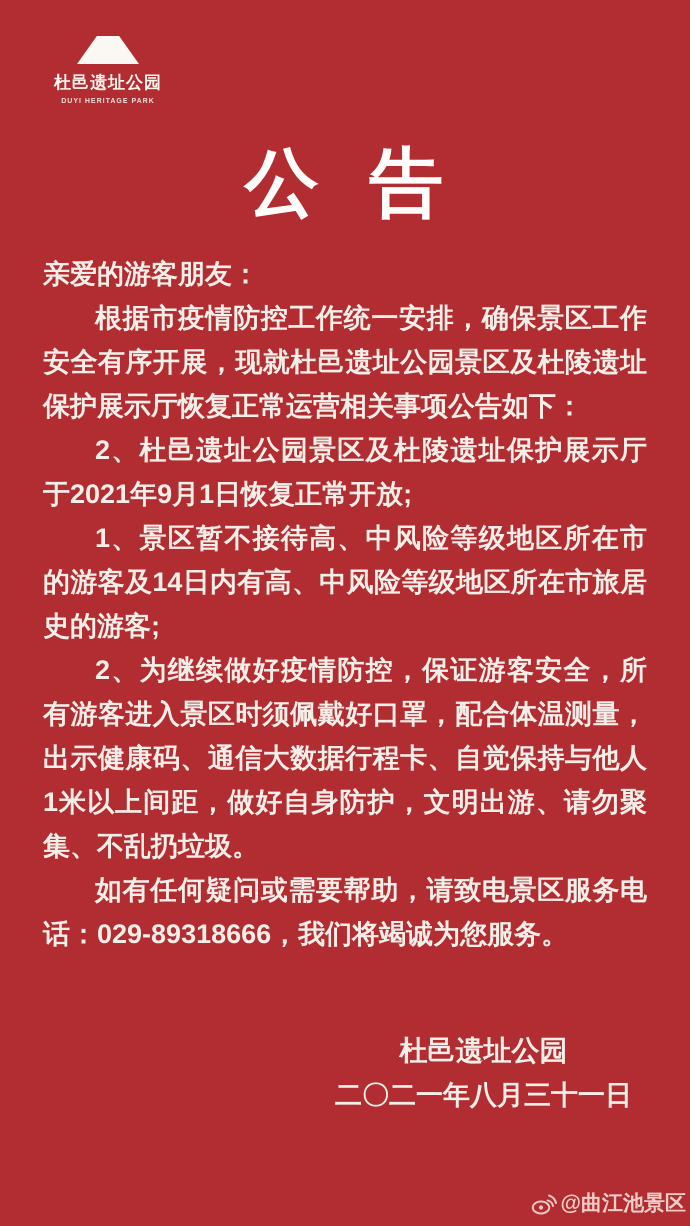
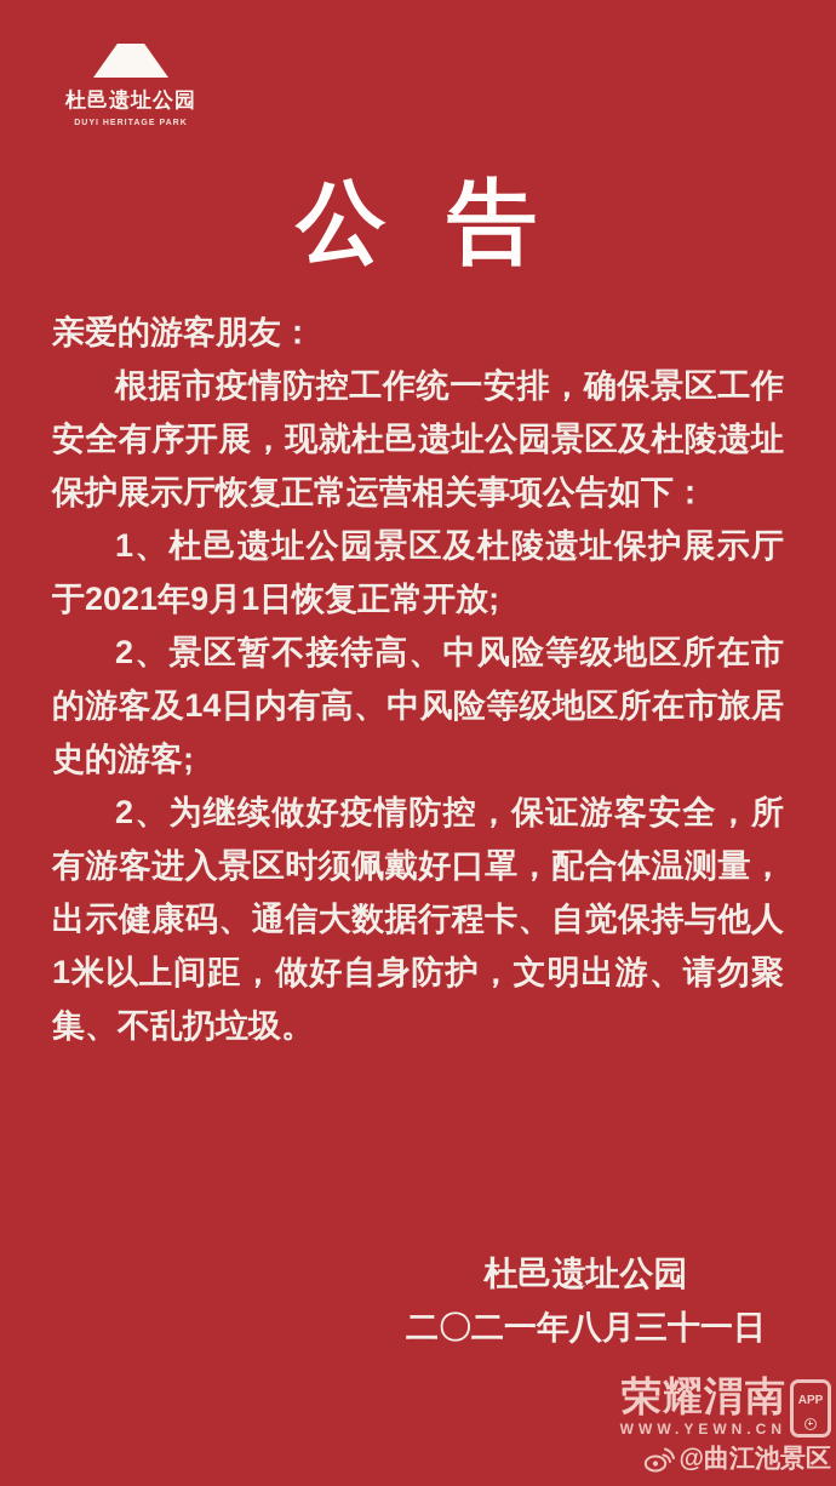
  杜邑遗址公园
  公 告
  亲爱的游客朋友：
  根据市疫情防控工作统一安排，确保景区工作安全有序开展，现就杜邑遗址公园景区及杜陵遗址保护展示厅恢复正常运营相关事项公告如下：
- 2、杜邑遗址公园景区及杜陵遗址保护展示厅于2021年9月1日恢复正常开放;
+ 1、杜邑遗址公园景区及杜陵遗址保护展示厅于2021年9月1日恢复正常开放;
- 1、景区暂不接待高、中风险等级地区所在市的游客及14日内有高、中风险等级地区所在市旅居史的游客;
+ 2、景区暂不接待高、中风险等级地区所在市的游客及14日内有高、中风险等级地区所在市旅居史的游客;
  2、为继续做好疫情防控，保证游客安全，所有游客进入景区时须佩戴好口罩，配合体温测量，出示健康码、通信大数据行程卡、自觉保持与他人1米以上间距，做好自身防护，文明出游、请勿聚集、不乱扔垃圾。
- 如有任何疑问或需要帮助，请致电景区服务电话：029-89318666，我们将竭诚为您服务。
  杜邑遗址公园
  二〇二一年八月三十一日
+ 荣耀渭南
+ WWW.YEWN.CN
+ APP
  @曲江池景区
